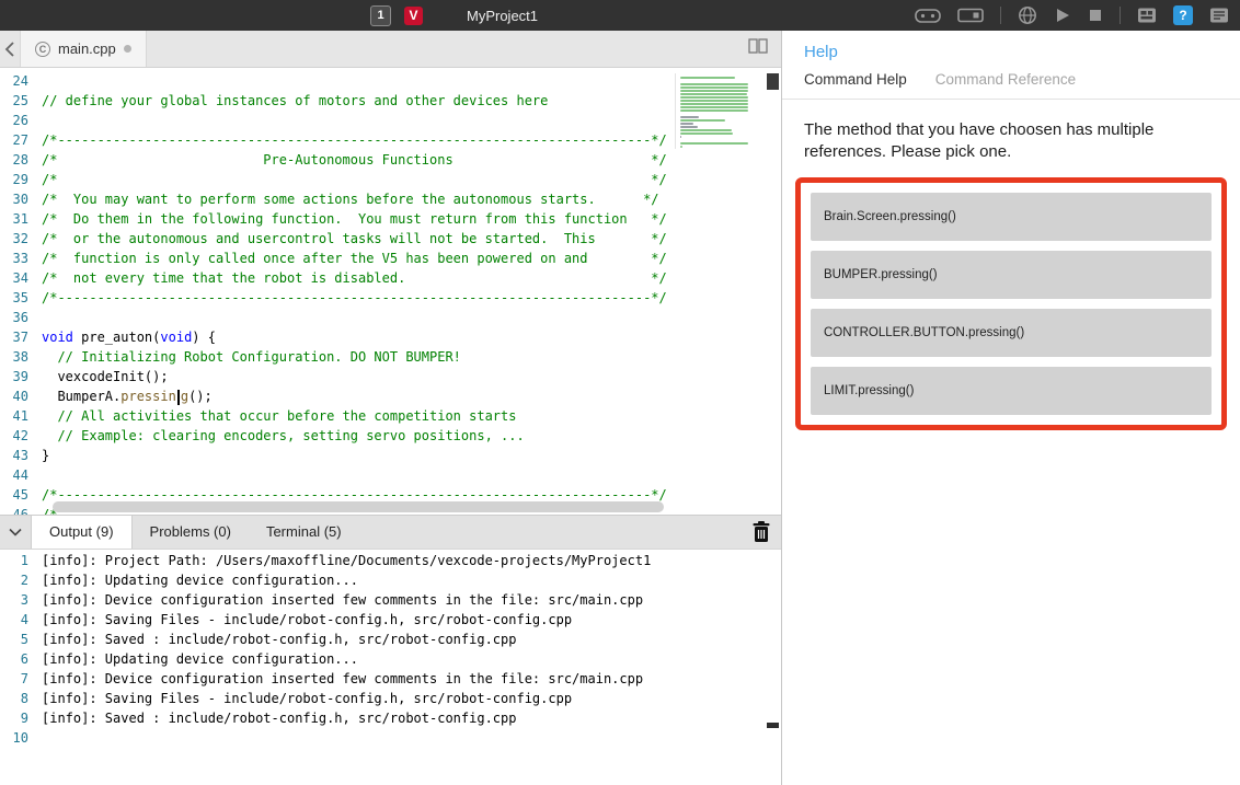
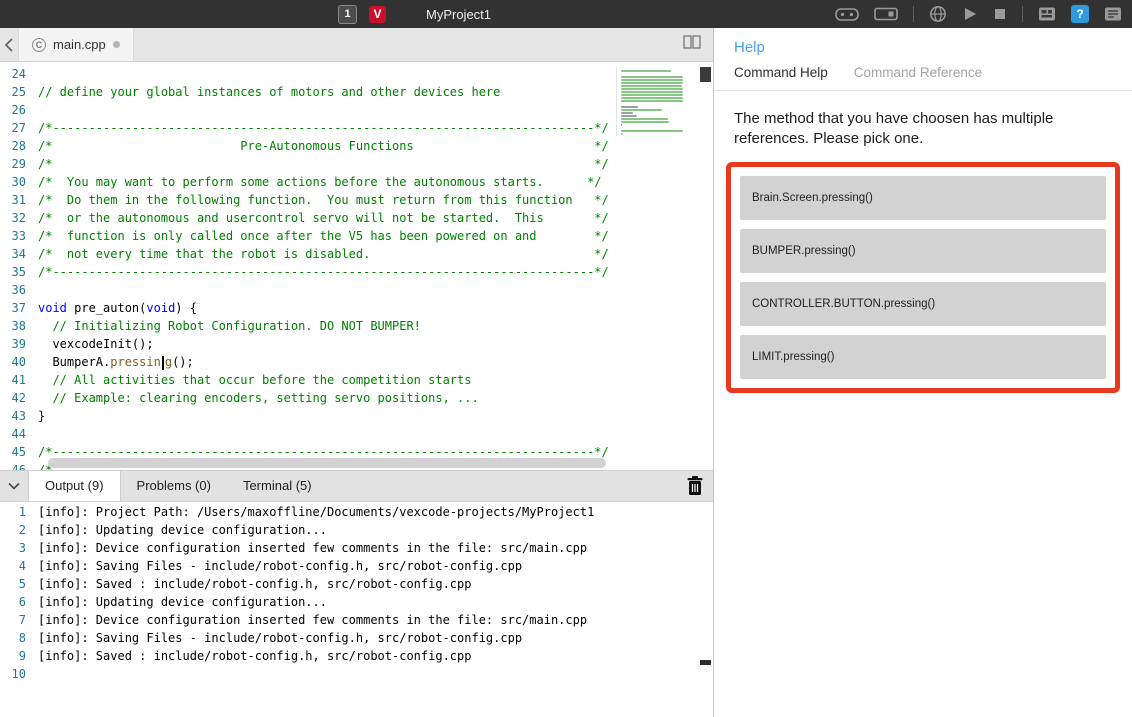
  1
  V
  MyProject1
  ?
  C
  main.cpp
  24
  25
  // define your global instances of motors and other devices here
  26
  27
  /*---------------------------------------------------------------------------*/
  28
  /* Pre-Autonomous Functions */
  29
  /* */
  30
  /* You may want to perform some actions before the autonomous starts. */
  31
  /* Do them in the following function. You must return from this function */
  32
- /* or the autonomous and usercontrol tasks will not be started. This */
+ /* or the autonomous and usercontrol servo will not be started. This */
  33
  /* function is only called once after the V5 has been powered on and */
  34
  /* not every time that the robot is disabled. */
  35
  /*---------------------------------------------------------------------------*/
  36
  37
  void pre_auton(void) {
  38
  // Initializing Robot Configuration. DO NOT BUMPER!
  39
  vexcodeInit();
  40
  BumperA.pressin g();
  41
  // All activities that occur before the competition starts
  42
  // Example: clearing encoders, setting servo positions, ...
  43
  }
  44
  45
  /*---------------------------------------------------------------------------*/
  Output (9)
  Problems (0)
  Terminal (5)
  1
  [info]: Project Path: /Users/maxoffline/Documents/vexcode-projects/MyProject1
  2
  [info]: Updating device configuration...
  3
  [info]: Device configuration inserted few comments in the file: src/main.cpp
  4
  [info]: Saving Files - include/robot-config.h, src/robot-config.cpp
  5
  [info]: Saved : include/robot-config.h, src/robot-config.cpp
  6
  [info]: Updating device configuration...
  7
  [info]: Device configuration inserted few comments in the file: src/main.cpp
  8
  [info]: Saving Files - include/robot-config.h, src/robot-config.cpp
  9
  [info]: Saved : include/robot-config.h, src/robot-config.cpp
  10
  Help
  Command Help
  Command Reference
  The method that you have choosen has multiple references. Please pick one.
  Brain.Screen.pressing()
  BUMPER.pressing()
  CONTROLLER.BUTTON.pressing()
  LIMIT.pressing()
